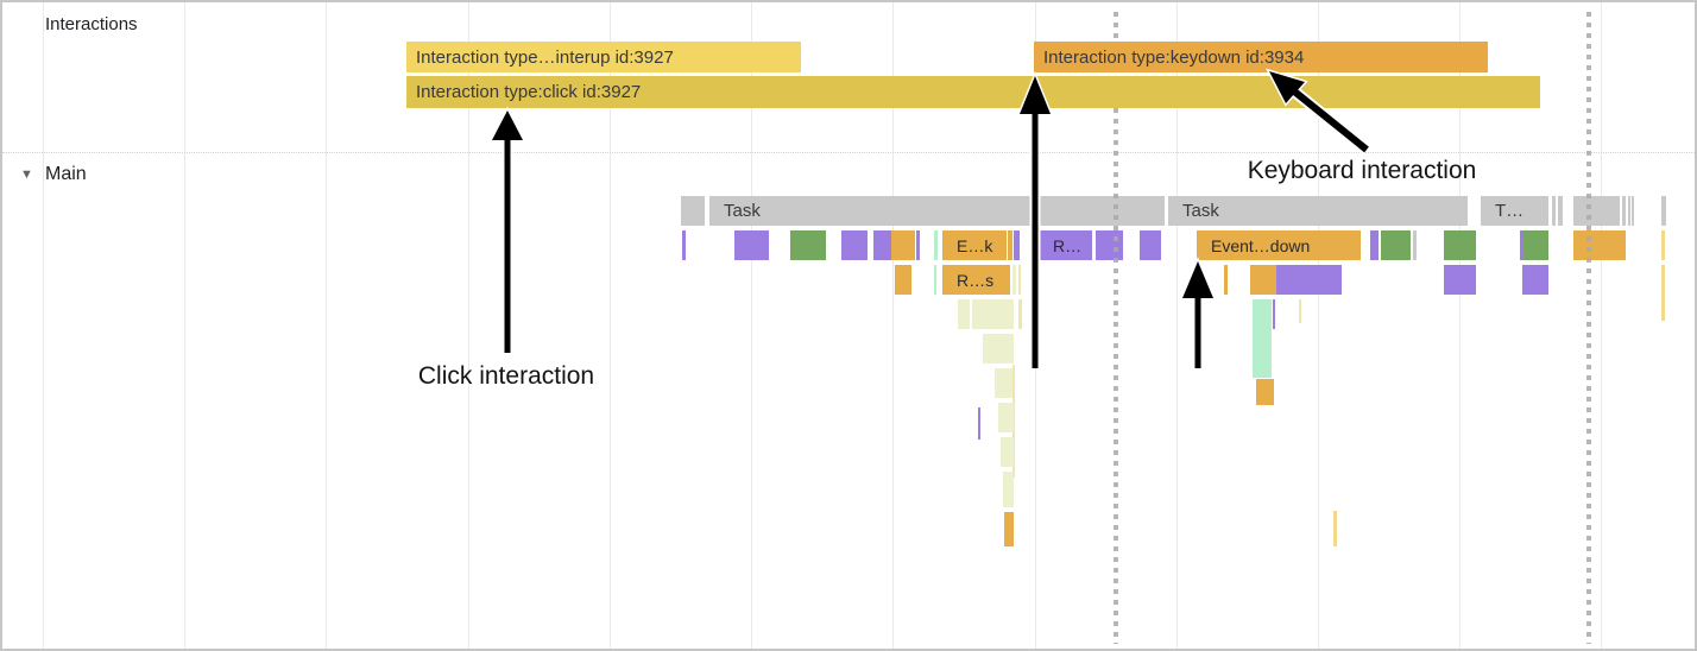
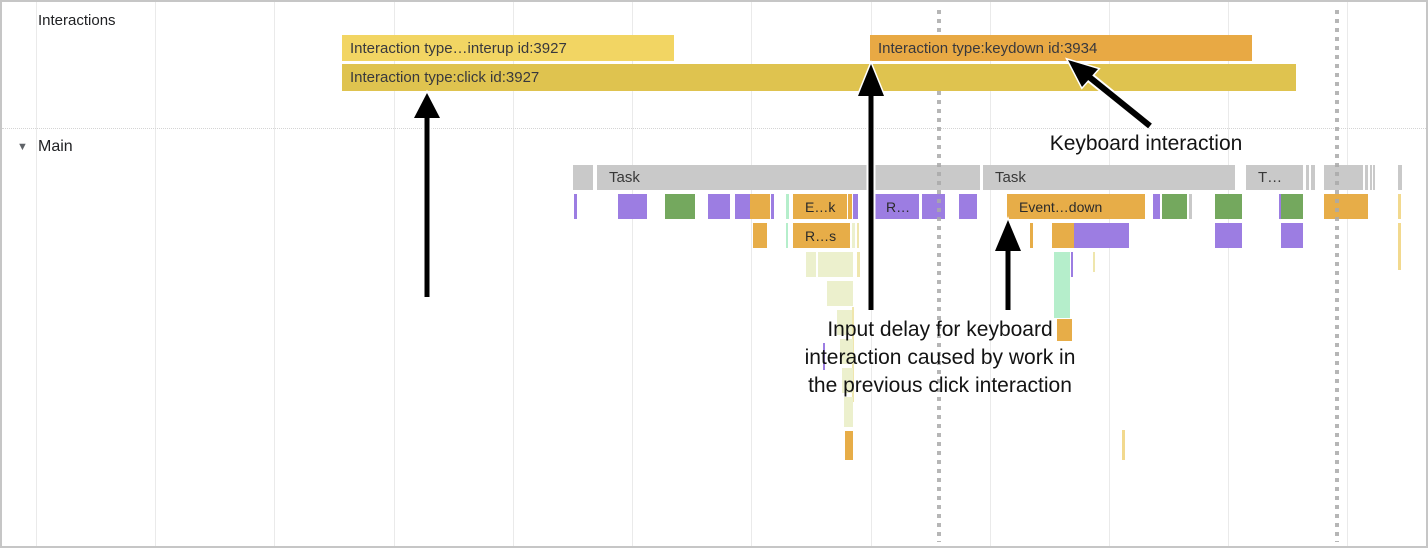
  Interactions
  ▼
  Main
  Task
  Task
  T…
  E…k
  R…
  Event…down
  R…s
  Interaction type…interup id:3927
  Interaction type:click id:3927
  Interaction type:keydown id:3934
- Click interaction
  Keyboard interaction
+ Input delay for keyboard
+ interaction caused by work in
+ the previous click interaction
